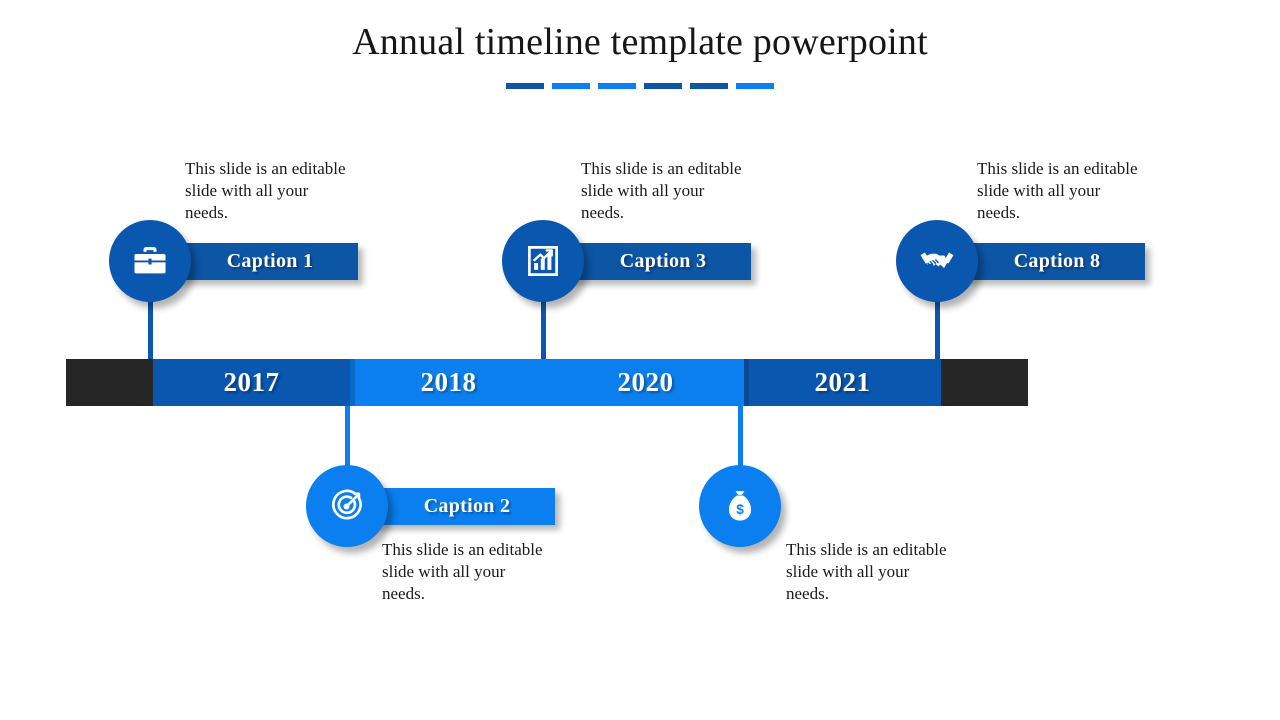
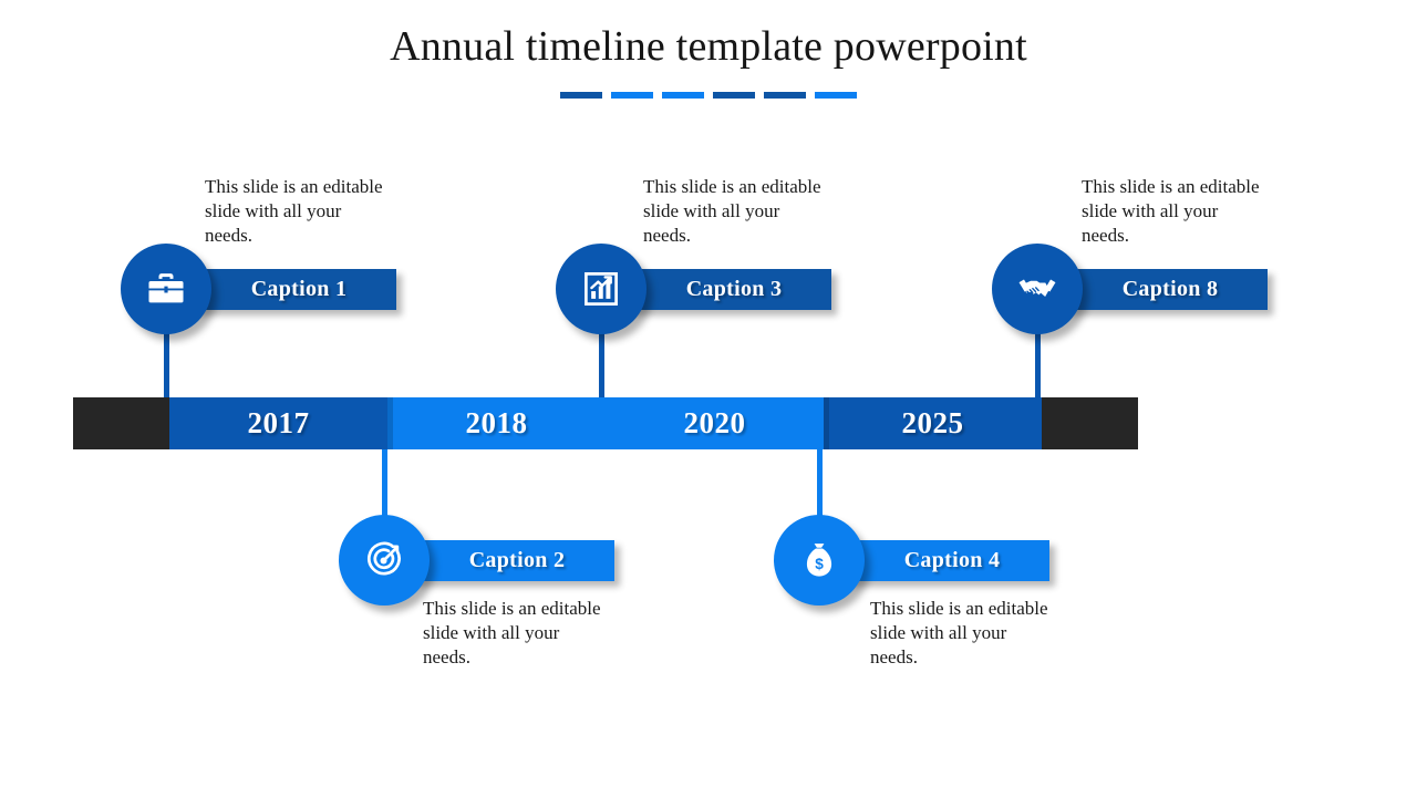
  Annual timeline template powerpoint
  2017
  2018
  2020
- 2021
+ 2025
  This slide is an editable slide with all your needs.
  Caption 1
  Caption 2
  This slide is an editable slide with all your needs.
  This slide is an editable slide with all your needs.
  Caption 3
  $
+ Caption 4
  This slide is an editable slide with all your needs.
  This slide is an editable slide with all your needs.
  Caption 8
